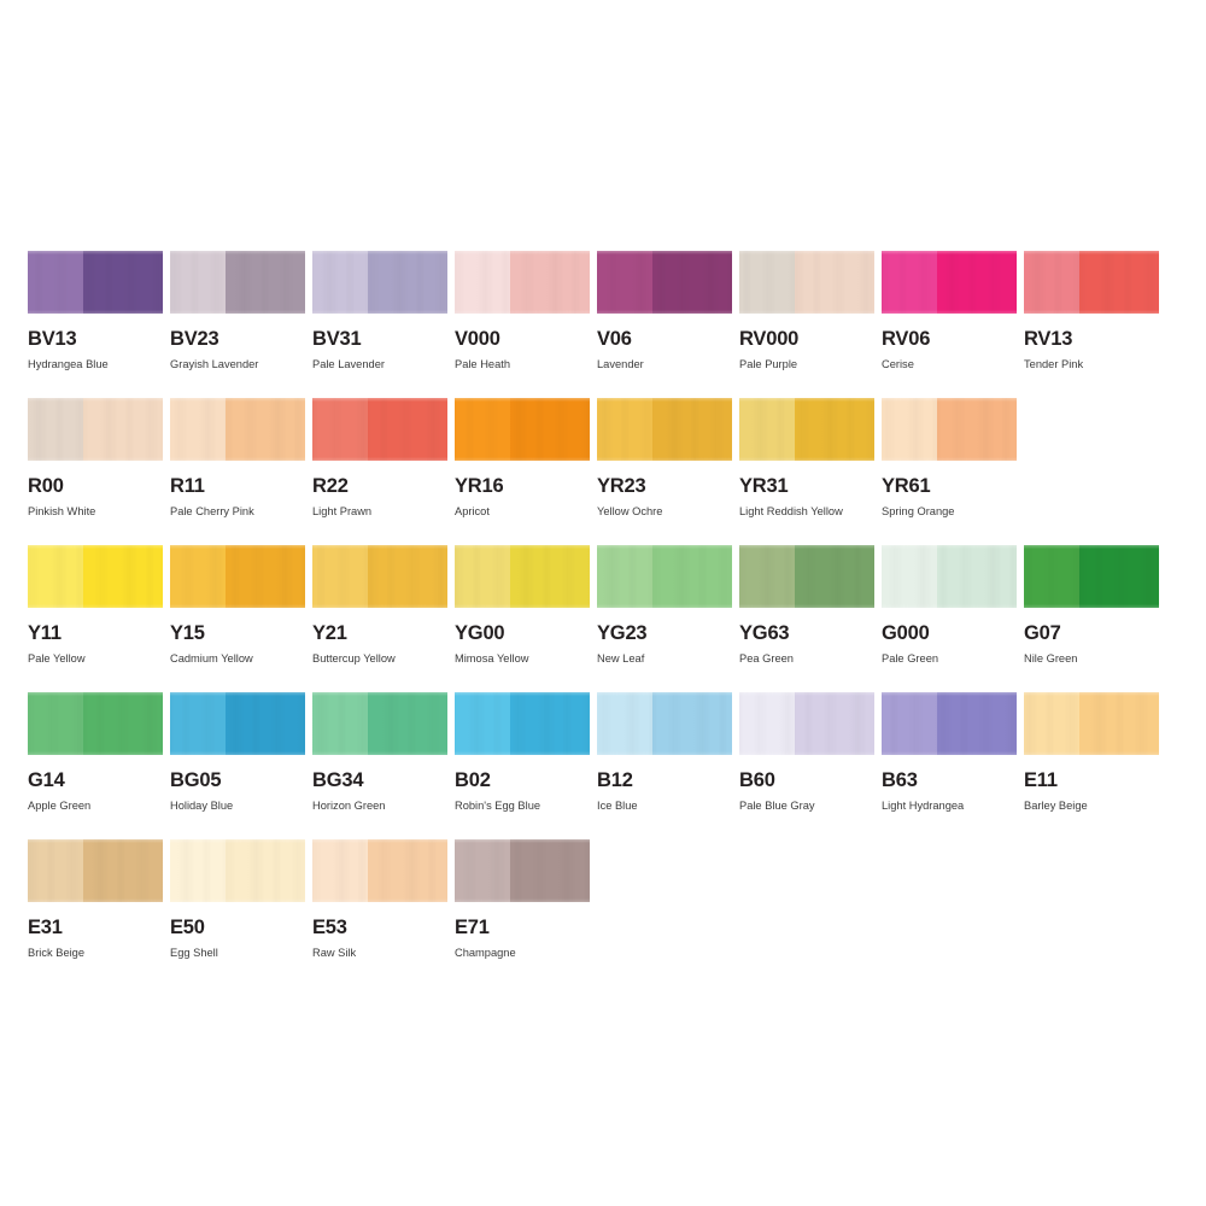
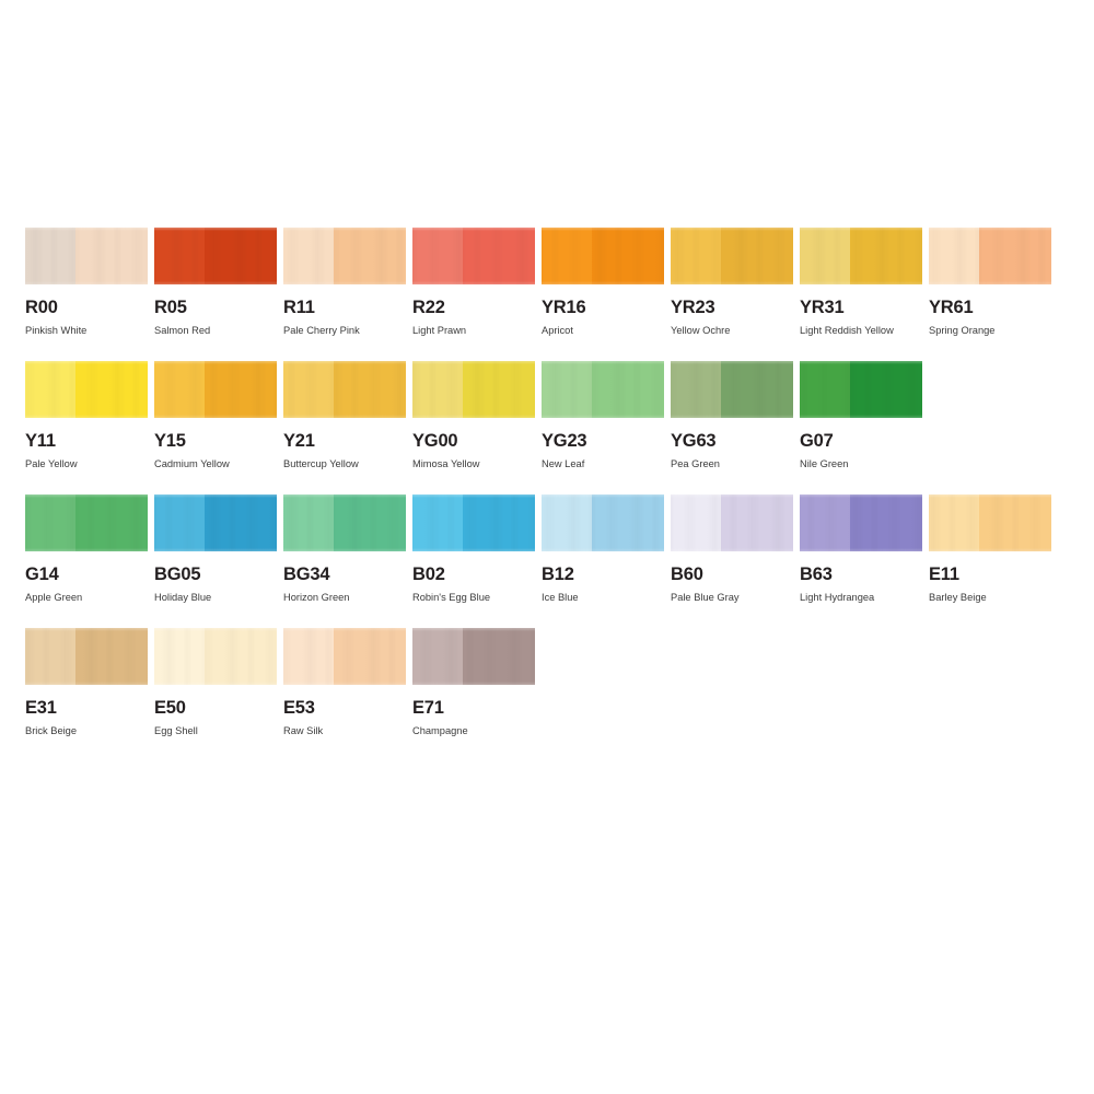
- BV13
- Hydrangea Blue
- BV23
- Grayish Lavender
- BV31
- Pale Lavender
- V000
- Pale Heath
- V06
- Lavender
- RV000
- Pale Purple
- RV06
- Cerise
- RV13
- Tender Pink
  R00
  Pinkish White
+ R05
+ Salmon Red
  R11
  Pale Cherry Pink
  R22
  Light Prawn
  YR16
  Apricot
  YR23
  Yellow Ochre
  YR31
  Light Reddish Yellow
  YR61
  Spring Orange
  Y11
  Pale Yellow
  Y15
  Cadmium Yellow
  Y21
  Buttercup Yellow
  YG00
  Mimosa Yellow
  YG23
  New Leaf
  YG63
  Pea Green
- G000
- Pale Green
  G07
  Nile Green
  G14
  Apple Green
  BG05
  Holiday Blue
  BG34
  Horizon Green
  B02
  Robin's Egg Blue
  B12
  Ice Blue
  B60
  Pale Blue Gray
  B63
  Light Hydrangea
  E11
  Barley Beige
  E31
  Brick Beige
  E50
  Egg Shell
  E53
  Raw Silk
  E71
  Champagne
